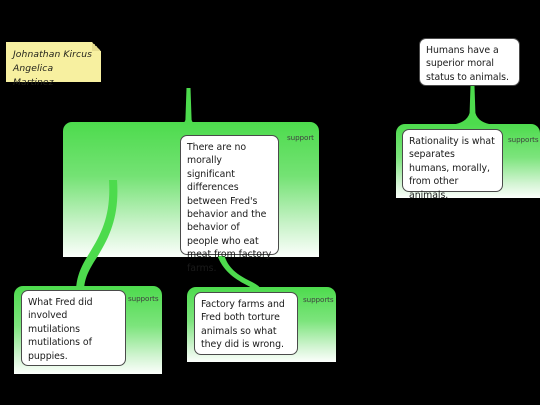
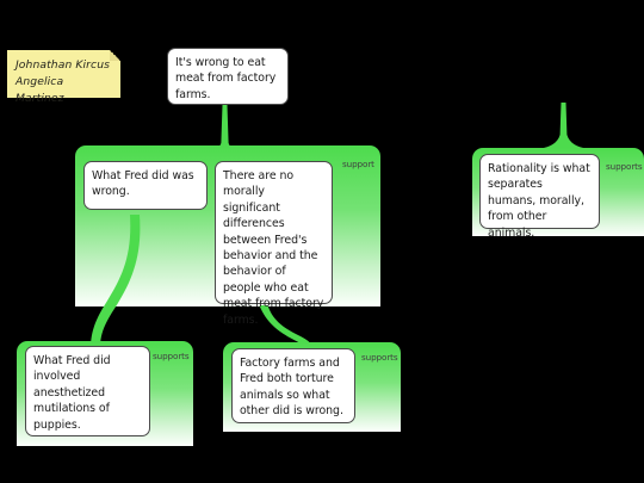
  support
  supports
  supports
  supports
+ It's wrong to eat meat from factory farms.
+ What Fred did was wrong.
  There are no morally significant differences between Fred's behavior and the behavior of people who eat meat from factory farms.
- What Fred did involved mutilations mutilations of puppies.
+ What Fred did involved anesthetized mutilations of puppies.
- Factory farms and Fred both torture animals so what they did is wrong.
+ Factory farms and Fred both torture animals so what other did is wrong.
- Humans have a superior moral status to animals.
  Rationality is what separates humans, morally, from other animals.
  Johnathan Kircus
  Angelica Martinez
